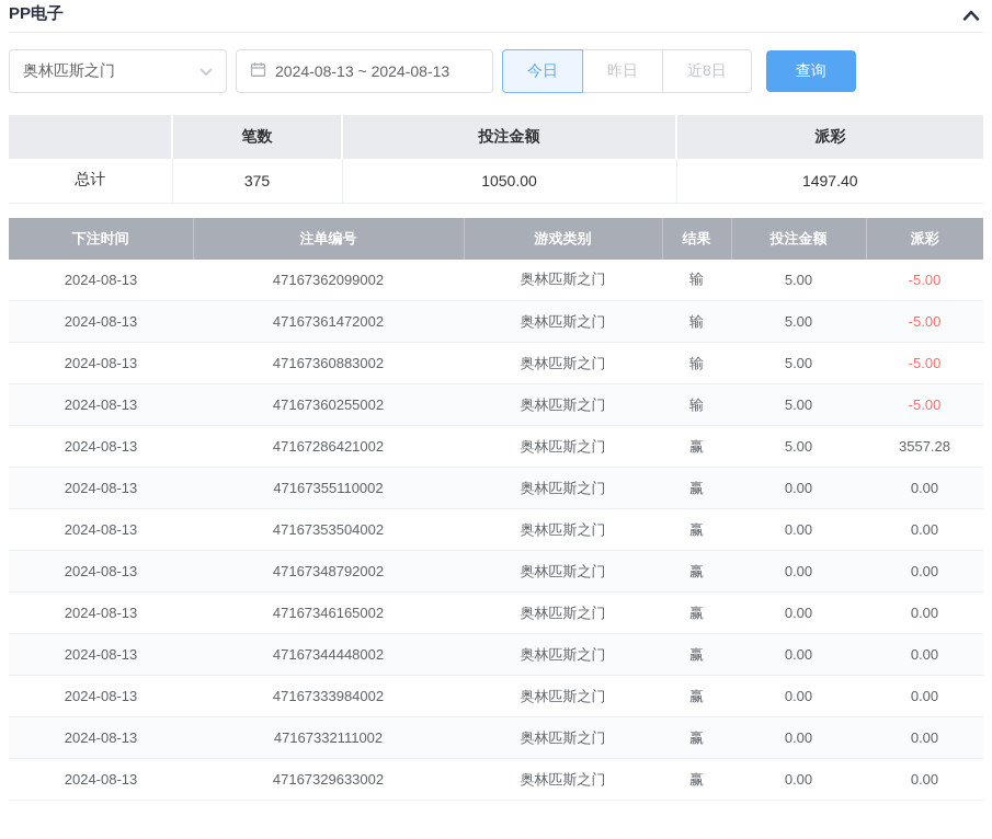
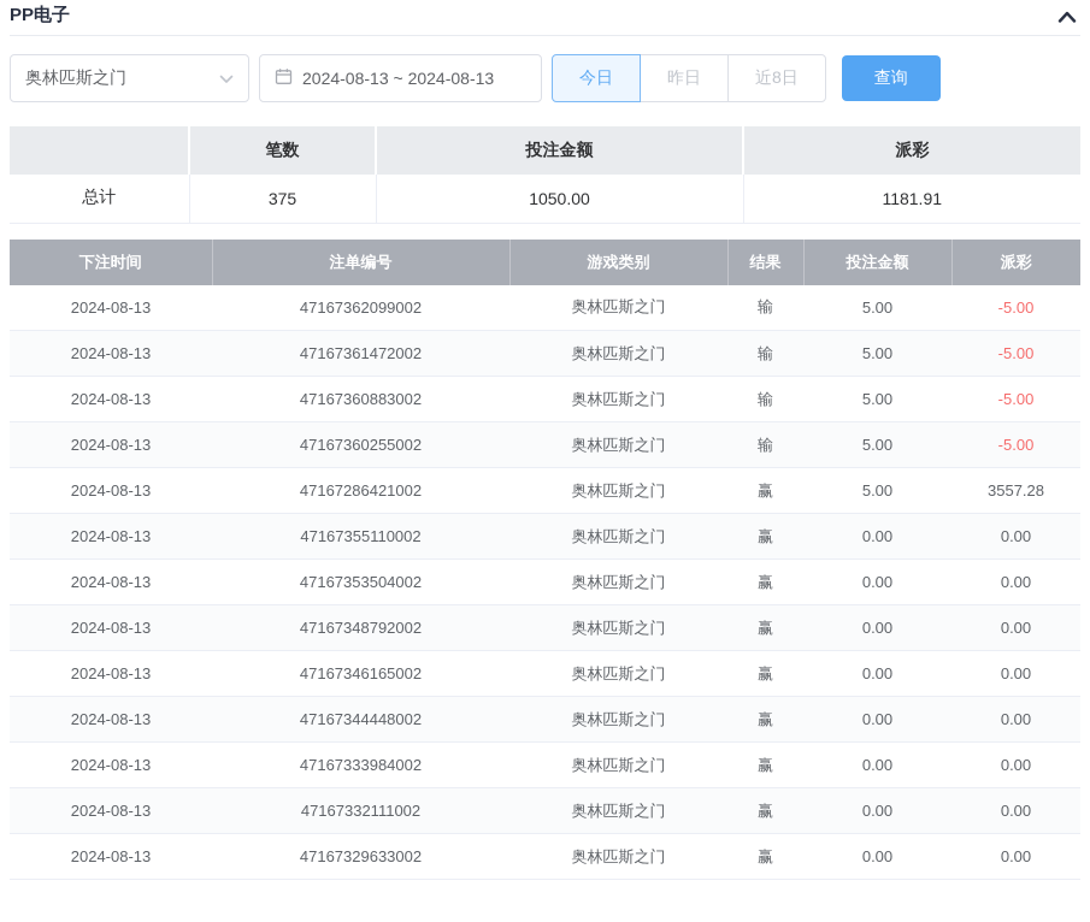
  PP电子
  奥林匹斯之门
  2024-08-13 ~ 2024-08-13
  今日
  昨日
  近8日
  查询
  	笔数	投注金额	派彩
- 总计	375	1050.00	1497.40
+ 总计	375	1050.00	1181.91
  下注时间	注单编号	游戏类别	结果	投注金额	派彩
  2024-08-13	47167362099002	奥林匹斯之门	输	5.00	-5.00
  2024-08-13	47167361472002	奥林匹斯之门	输	5.00	-5.00
  2024-08-13	47167360883002	奥林匹斯之门	输	5.00	-5.00
  2024-08-13	47167360255002	奥林匹斯之门	输	5.00	-5.00
  2024-08-13	47167286421002	奥林匹斯之门	赢	5.00	3557.28
  2024-08-13	47167355110002	奥林匹斯之门	赢	0.00	0.00
  2024-08-13	47167353504002	奥林匹斯之门	赢	0.00	0.00
  2024-08-13	47167348792002	奥林匹斯之门	赢	0.00	0.00
  2024-08-13	47167346165002	奥林匹斯之门	赢	0.00	0.00
  2024-08-13	47167344448002	奥林匹斯之门	赢	0.00	0.00
  2024-08-13	47167333984002	奥林匹斯之门	赢	0.00	0.00
  2024-08-13	47167332111002	奥林匹斯之门	赢	0.00	0.00
  2024-08-13	47167329633002	奥林匹斯之门	赢	0.00	0.00
